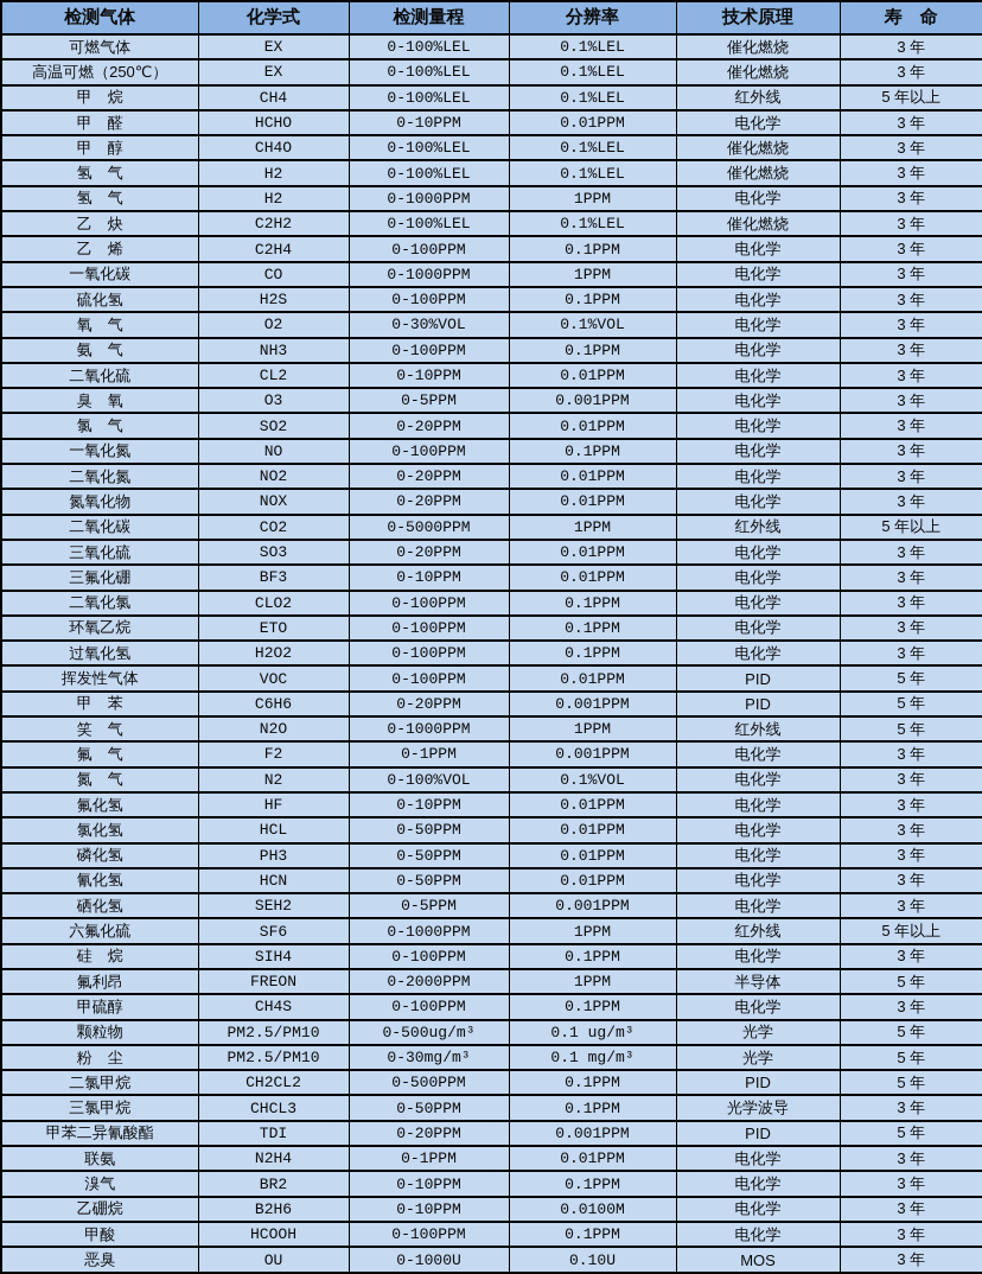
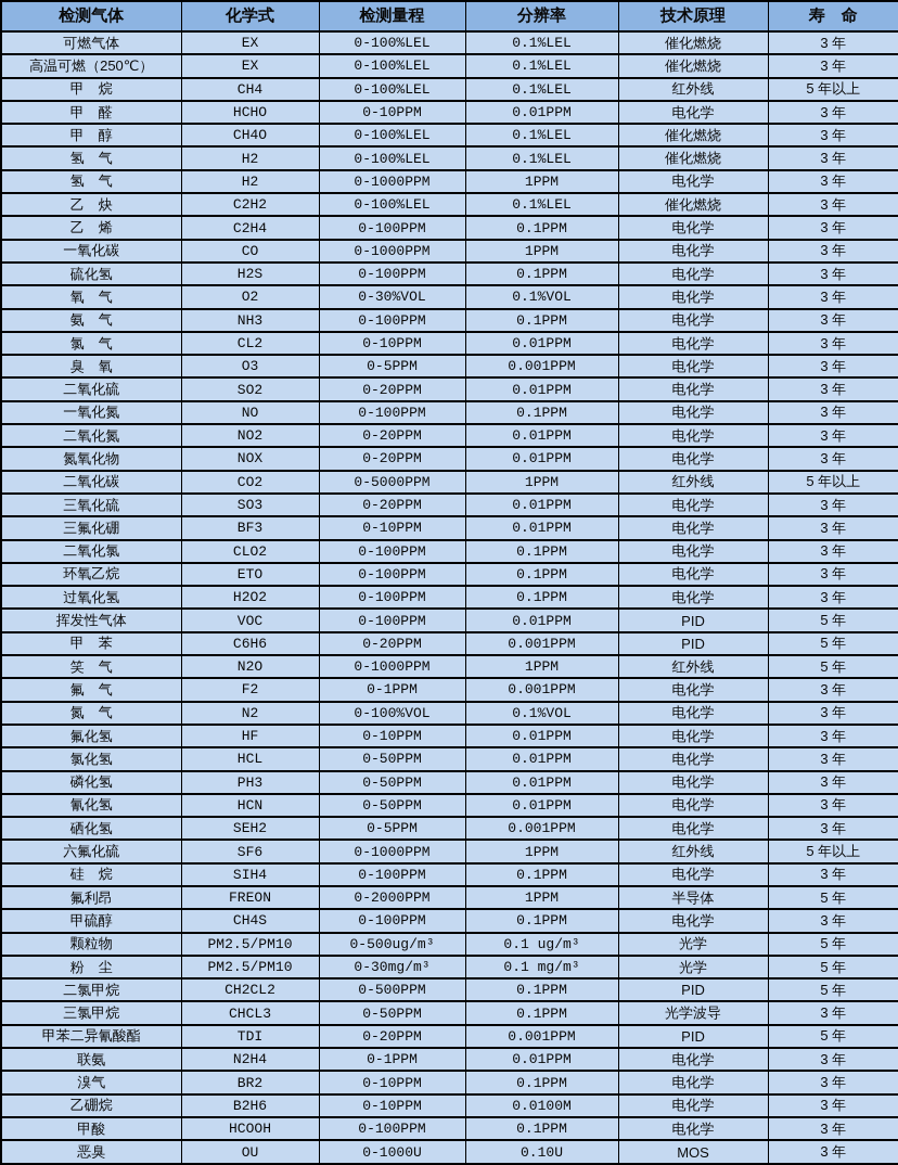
  检测气体	化学式	检测量程	分辨率	技术原理	寿 命
  可燃气体	EX	0-100%LEL	0.1%LEL	催化燃烧	3 年
  高温可燃（250℃）	EX	0-100%LEL	0.1%LEL	催化燃烧	3 年
  甲 烷	CH4	0-100%LEL	0.1%LEL	红外线	5 年以上
  甲 醛	HCHO	0-10PPM	0.01PPM	电化学	3 年
  甲 醇	CH4O	0-100%LEL	0.1%LEL	催化燃烧	3 年
  氢 气	H2	0-100%LEL	0.1%LEL	催化燃烧	3 年
  氢 气	H2	0-1000PPM	1PPM	电化学	3 年
  乙 炔	C2H2	0-100%LEL	0.1%LEL	催化燃烧	3 年
  乙 烯	C2H4	0-100PPM	0.1PPM	电化学	3 年
  一氧化碳	CO	0-1000PPM	1PPM	电化学	3 年
  硫化氢	H2S	0-100PPM	0.1PPM	电化学	3 年
  氧 气	O2	0-30%VOL	0.1%VOL	电化学	3 年
  氨 气	NH3	0-100PPM	0.1PPM	电化学	3 年
- 二氧化硫	CL2	0-10PPM	0.01PPM	电化学	3 年
+ 氯 气	CL2	0-10PPM	0.01PPM	电化学	3 年
  臭 氧	O3	0-5PPM	0.001PPM	电化学	3 年
- 氯 气	SO2	0-20PPM	0.01PPM	电化学	3 年
+ 二氧化硫	SO2	0-20PPM	0.01PPM	电化学	3 年
  一氧化氮	NO	0-100PPM	0.1PPM	电化学	3 年
  二氧化氮	NO2	0-20PPM	0.01PPM	电化学	3 年
  氮氧化物	NOX	0-20PPM	0.01PPM	电化学	3 年
  二氧化碳	CO2	0-5000PPM	1PPM	红外线	5 年以上
  三氧化硫	SO3	0-20PPM	0.01PPM	电化学	3 年
  三氟化硼	BF3	0-10PPM	0.01PPM	电化学	3 年
  二氧化氯	CLO2	0-100PPM	0.1PPM	电化学	3 年
  环氧乙烷	ETO	0-100PPM	0.1PPM	电化学	3 年
  过氧化氢	H2O2	0-100PPM	0.1PPM	电化学	3 年
  挥发性气体	VOC	0-100PPM	0.01PPM	PID	5 年
  甲 苯	C6H6	0-20PPM	0.001PPM	PID	5 年
  笑 气	N2O	0-1000PPM	1PPM	红外线	5 年
  氟 气	F2	0-1PPM	0.001PPM	电化学	3 年
  氮 气	N2	0-100%VOL	0.1%VOL	电化学	3 年
  氟化氢	HF	0-10PPM	0.01PPM	电化学	3 年
  氯化氢	HCL	0-50PPM	0.01PPM	电化学	3 年
  磷化氢	PH3	0-50PPM	0.01PPM	电化学	3 年
  氰化氢	HCN	0-50PPM	0.01PPM	电化学	3 年
  硒化氢	SEH2	0-5PPM	0.001PPM	电化学	3 年
  六氟化硫	SF6	0-1000PPM	1PPM	红外线	5 年以上
  硅 烷	SIH4	0-100PPM	0.1PPM	电化学	3 年
  氟利昂	FREON	0-2000PPM	1PPM	半导体	5 年
  甲硫醇	CH4S	0-100PPM	0.1PPM	电化学	3 年
  颗粒物	PM2.5/PM10	0-500ug/m³	0.1 ug/m³	光学	5 年
  粉 尘	PM2.5/PM10	0-30mg/m³	0.1 mg/m³	光学	5 年
  二氯甲烷	CH2CL2	0-500PPM	0.1PPM	PID	5 年
  三氯甲烷	CHCL3	0-50PPM	0.1PPM	光学波导	3 年
  甲苯二异氰酸酯	TDI	0-20PPM	0.001PPM	PID	5 年
  联氨	N2H4	0-1PPM	0.01PPM	电化学	3 年
  溴气	BR2	0-10PPM	0.1PPM	电化学	3 年
  乙硼烷	B2H6	0-10PPM	0.0100M	电化学	3 年
  甲酸	HCOOH	0-100PPM	0.1PPM	电化学	3 年
  恶臭	OU	0-1000U	0.10U	MOS	3 年
